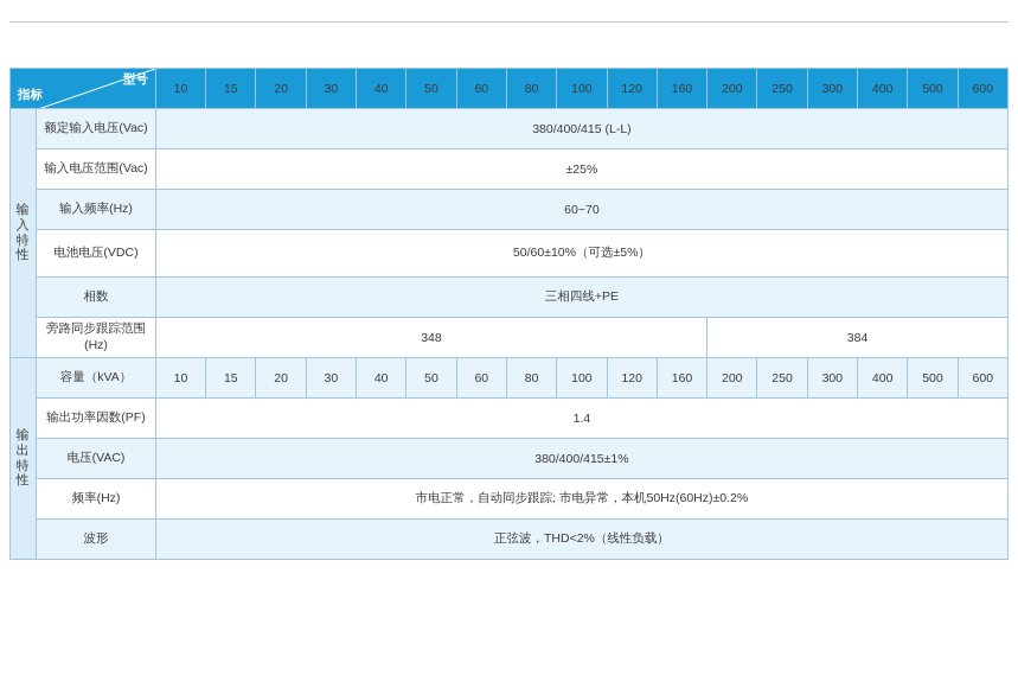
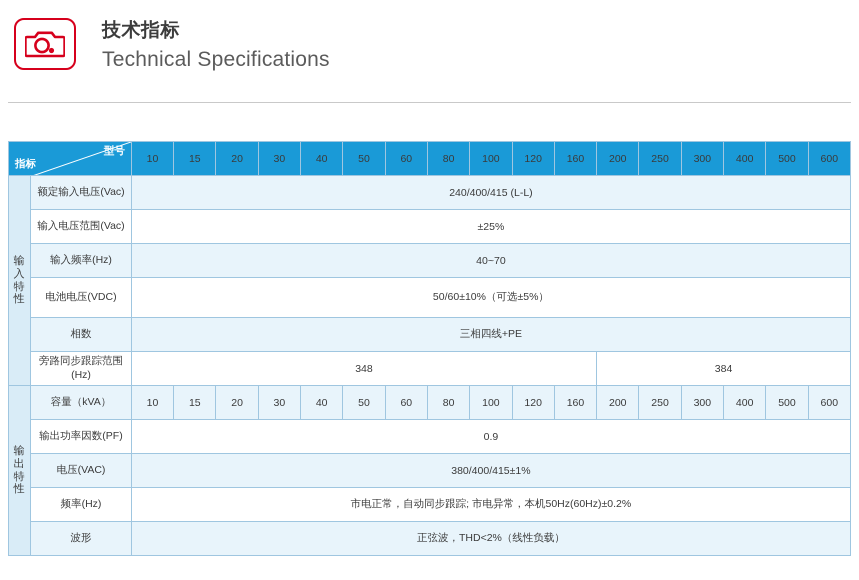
+ 技术指标
+ Technical Specifications
  型号 指标	10	15	20	30	40	50	60	80	100	120	160	200	250	300	400	500	600
- 输入特性	额定输入电压(Vac)	380/400/415 (L-L)
+ 输入特性	额定输入电压(Vac)	240/400/415 (L-L)
  输入电压范围(Vac)	±25%
- 输入频率(Hz)	60~70
+ 输入频率(Hz)	40~70
  电池电压(VDC)	50/60±10%（可选±5%）
  相数	三相四线+PE
  旁路同步跟踪范围(Hz)	348	384
  输出特性	容量（kVA）	10	15	20	30	40	50	60	80	100	120	160	200	250	300	400	500	600
- 输出功率因数(PF)	1.4
+ 输出功率因数(PF)	0.9
  电压(VAC)	380/400/415±1%
  频率(Hz)	市电正常，自动同步跟踪; 市电异常，本机50Hz(60Hz)±0.2%
  波形	正弦波，THD<2%（线性负载）
